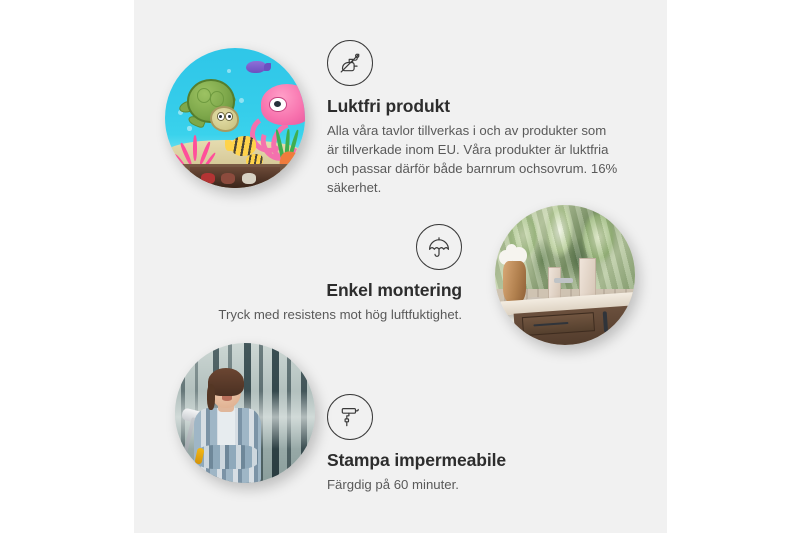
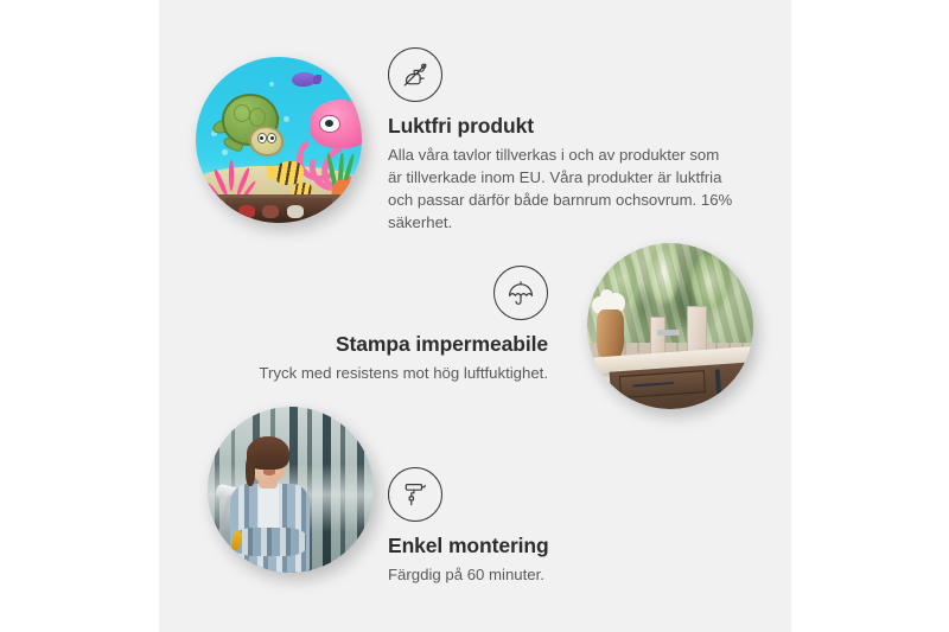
  Luktfri produkt
  Alla våra tavlor tillverkas i och av produkter som är tillverkade inom EU. Våra produkter är luktfria och passar därför både barnrum ochsovrum. 16% säkerhet.
- Enkel montering
+ Stampa impermeabile
  Tryck med resistens mot hög luftfuktighet.
- Stampa impermeabile
+ Enkel montering
  Färgdig på 60 minuter.
